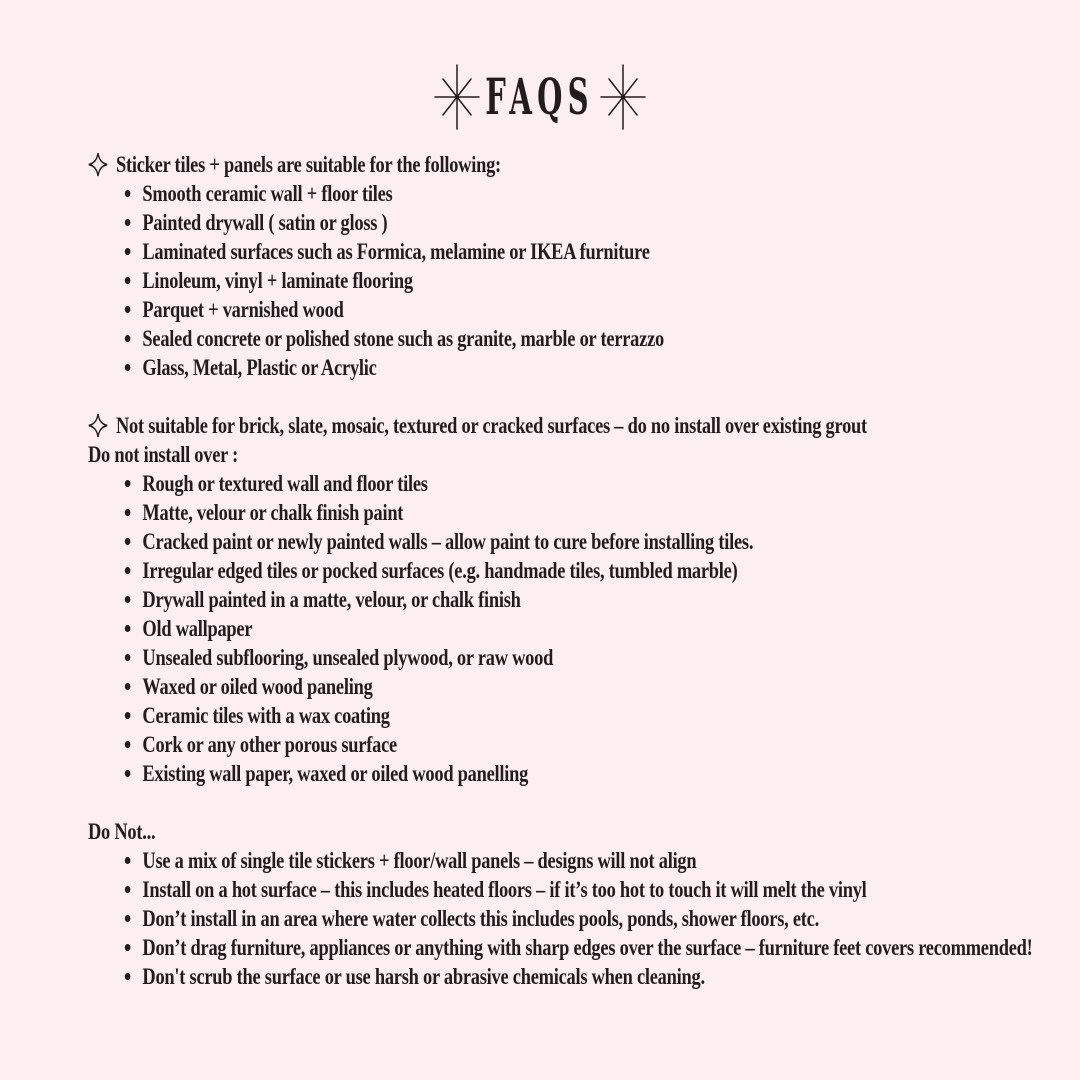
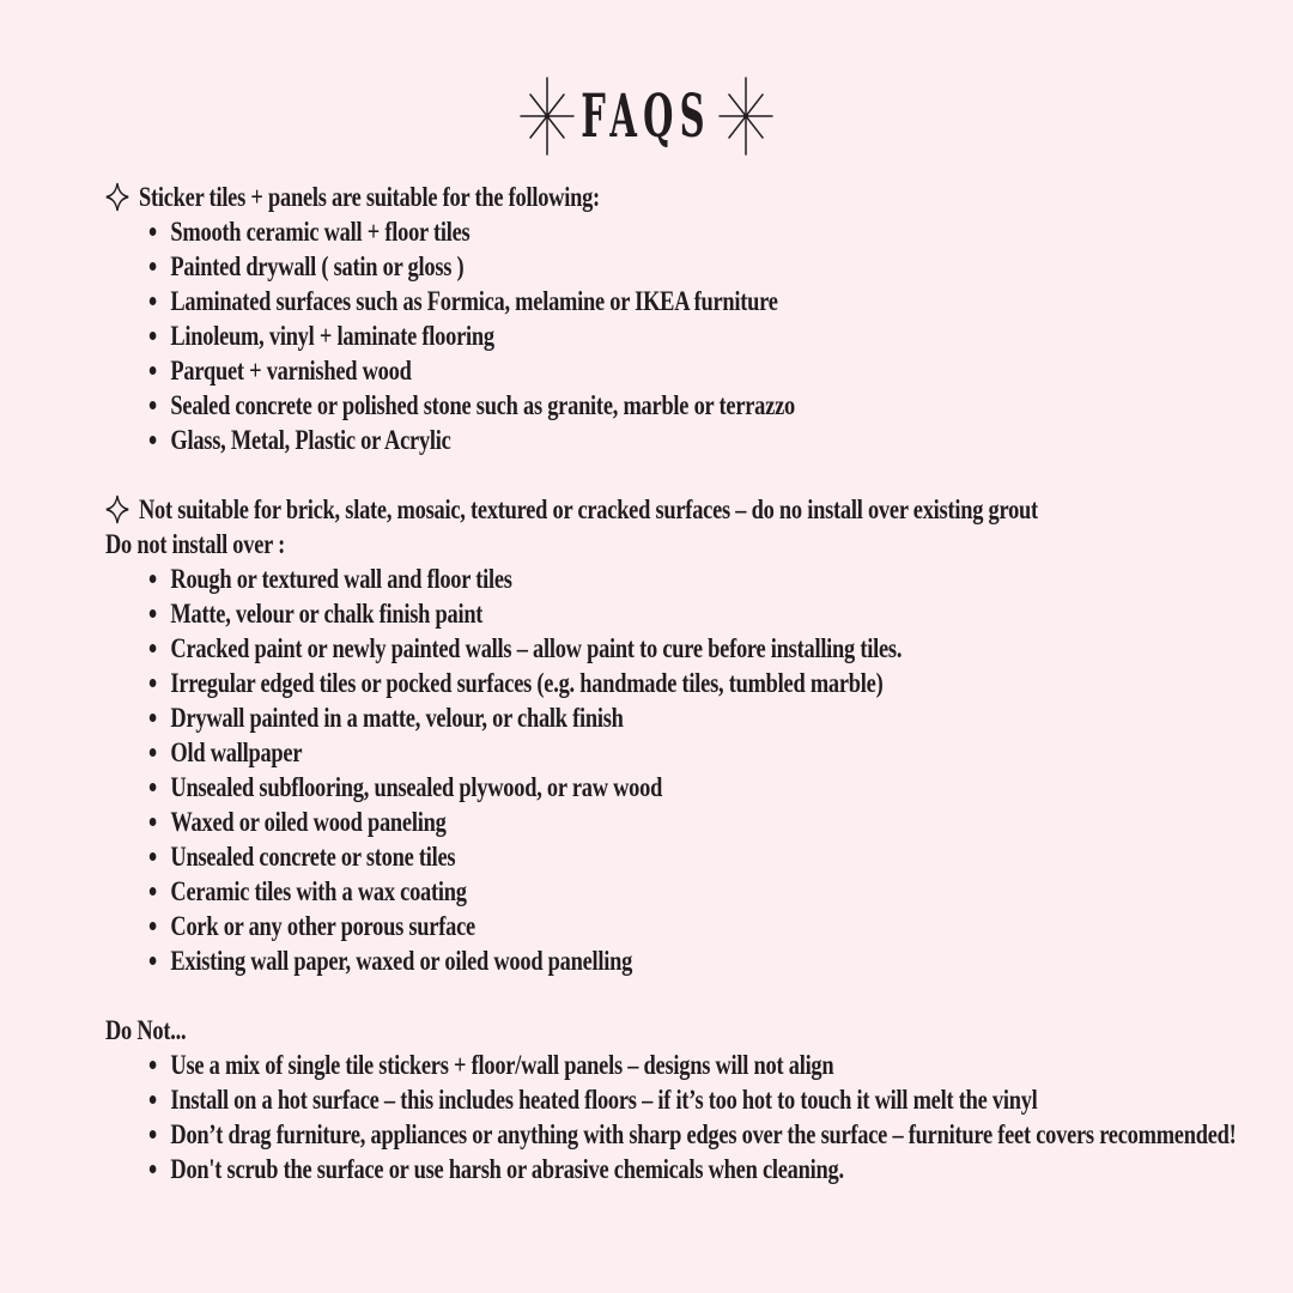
  FAQS
  Sticker tiles + panels are suitable for the following:
  Smooth ceramic wall + floor tiles
  Painted drywall ( satin or gloss )
  Laminated surfaces such as Formica, melamine or IKEA furniture
  Linoleum, vinyl + laminate flooring
  Parquet + varnished wood
  Sealed concrete or polished stone such as granite, marble or terrazzo
  Glass, Metal, Plastic or Acrylic
  Not suitable for brick, slate, mosaic, textured or cracked surfaces – do no install over existing grout
  Do not install over :
  Rough or textured wall and floor tiles
  Matte, velour or chalk finish paint
  Cracked paint or newly painted walls – allow paint to cure before installing tiles.
  Irregular edged tiles or pocked surfaces (e.g. handmade tiles, tumbled marble)
  Drywall painted in a matte, velour, or chalk finish
  Old wallpaper
  Unsealed subflooring, unsealed plywood, or raw wood
  Waxed or oiled wood paneling
+ Unsealed concrete or stone tiles
  Ceramic tiles with a wax coating
  Cork or any other porous surface
  Existing wall paper, waxed or oiled wood panelling
  Do Not...
  Use a mix of single tile stickers + floor/wall panels – designs will not align
  Install on a hot surface – this includes heated floors – if it’s too hot to touch it will melt the vinyl
- Don’t install in an area where water collects this includes pools, ponds, shower floors, etc.
  Don’t drag furniture, appliances or anything with sharp edges over the surface – furniture feet covers recommended!
  Don't scrub the surface or use harsh or abrasive chemicals when cleaning.
